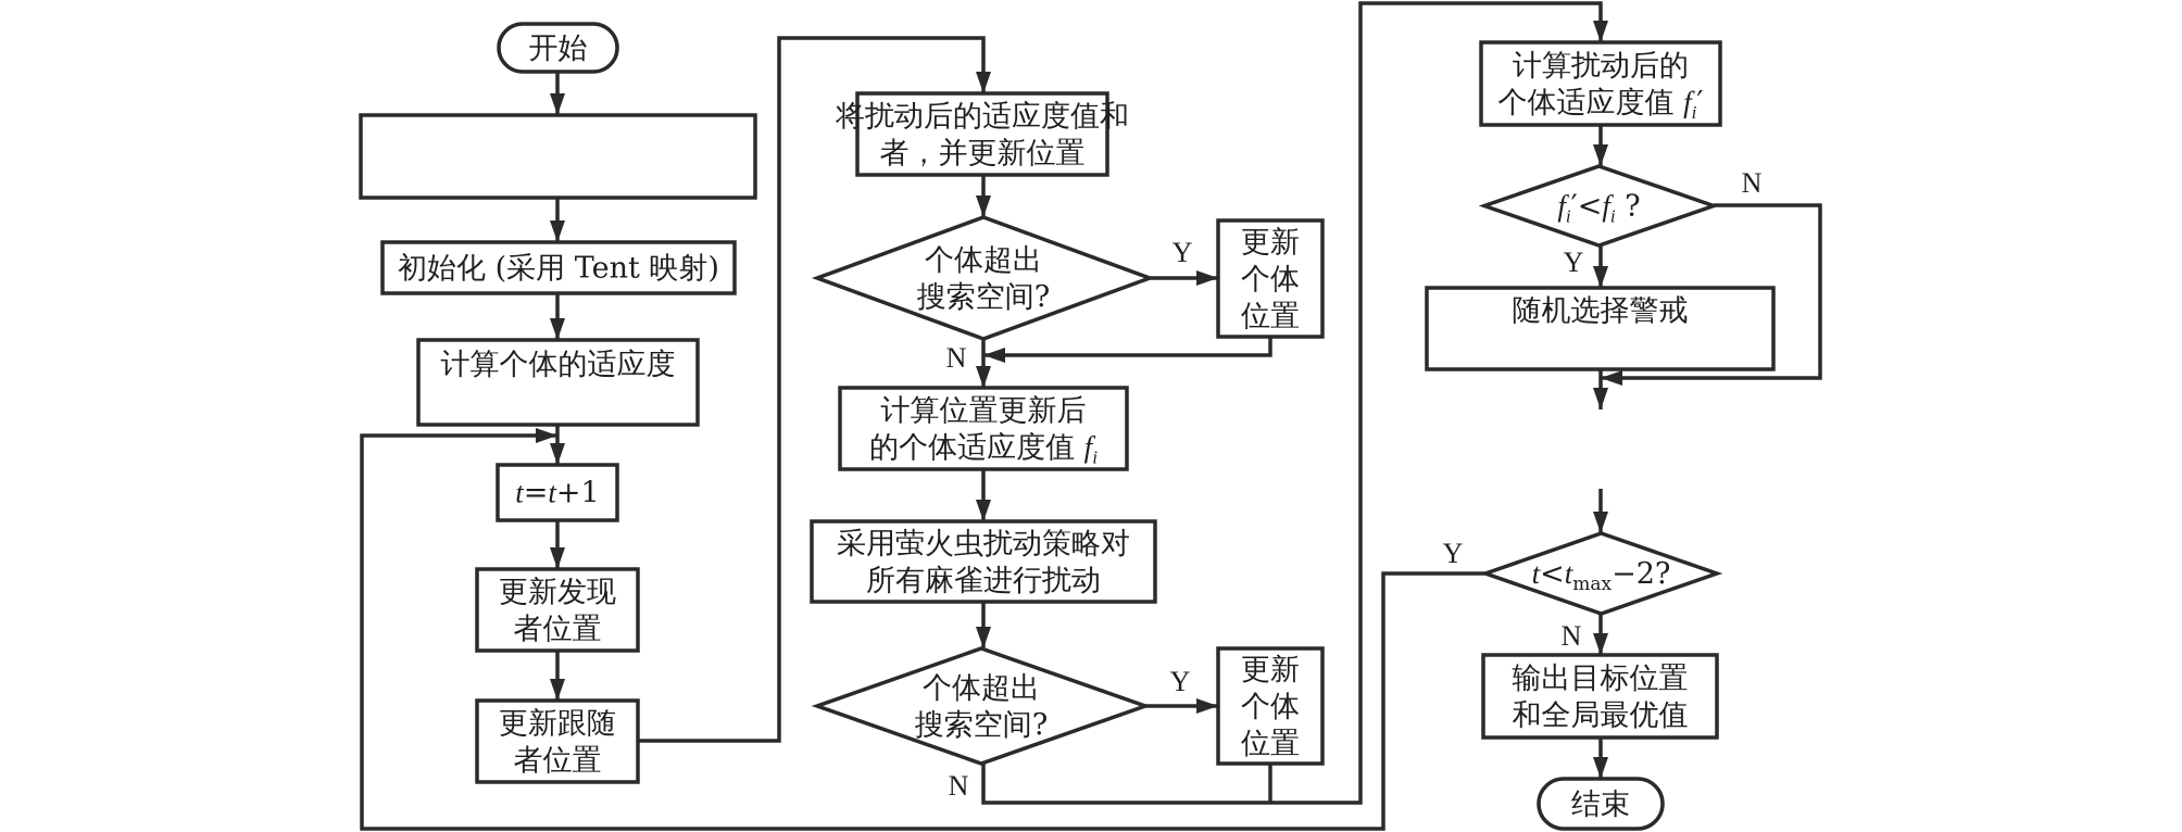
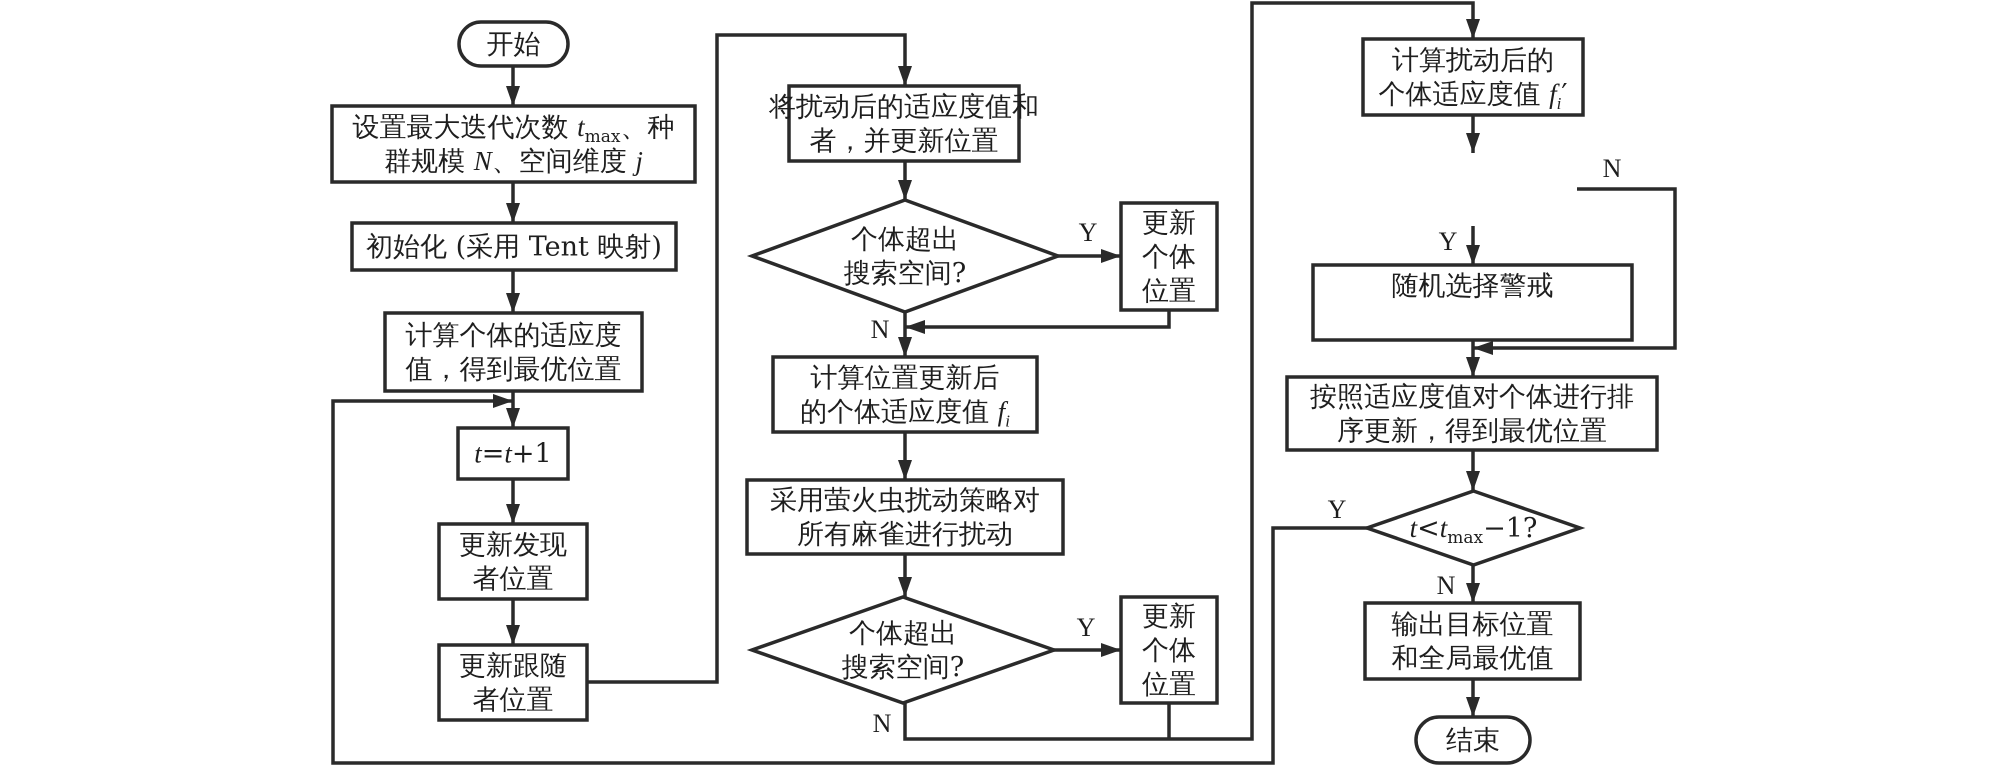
  开始
+ 设置最大迭代次数 tmax、种
+ 群规模 N、空间维度 j
  初始化 (采用 Tent 映射)
  计算个体的适应度
+ 值，得到最优位置
  t=t+1
  更新发现
  者位置
  更新跟随
  者位置
  将扰动后的适应度值和
  者，并更新位置
  个体超出
  搜索空间?
  更新
  个体
  位置
  计算位置更新后
  的个体适应度值 fi
  采用萤火虫扰动策略对
  所有麻雀进行扰动
  个体超出
  搜索空间?
  更新
  个体
  位置
  计算扰动后的
  个体适应度值 fi′
- fi′<fi ?
  随机选择警戒
+ 按照适应度值对个体进行排
+ 序更新，得到最优位置
- t<tmax−2?
+ t<tmax−1?
  输出目标位置
  和全局最优值
  结束
  Y
  N
  Y
  N
  N
  Y
  Y
  N
